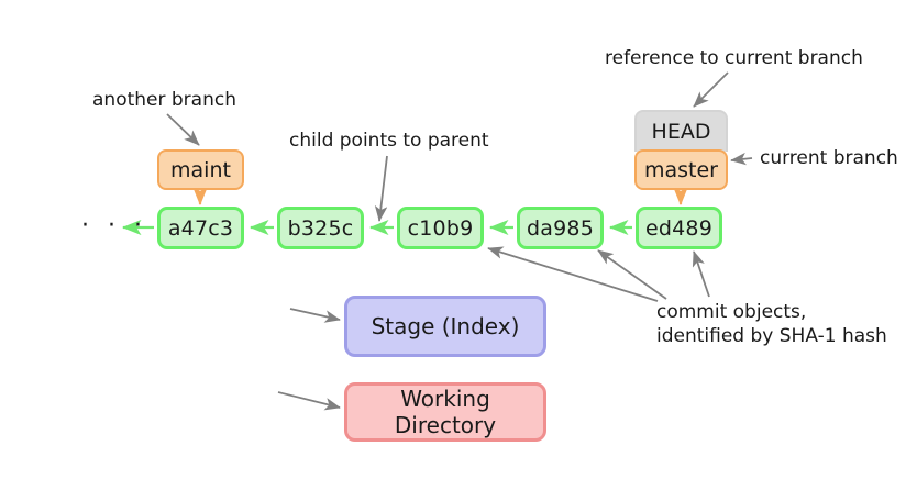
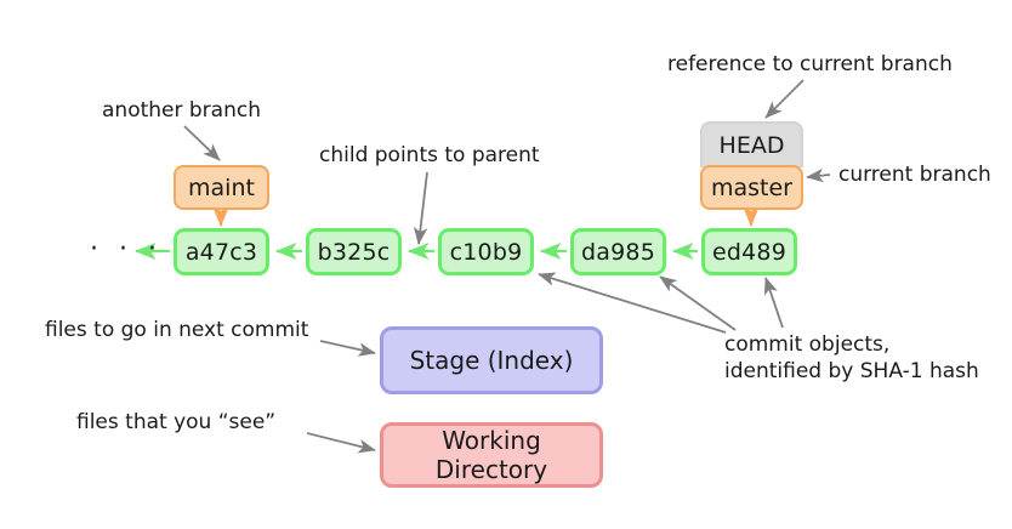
  · · ·
  a47c3
  b325c
  c10b9
  da985
  ed489
  maint
  HEAD
  master
  Stage (Index)
  Working Directory
  another branch
  child points to parent
  reference to current branch
  current branch
  commit objects,
  identified by SHA-1 hash
+ files to go in next commit
+ files that you “see”
